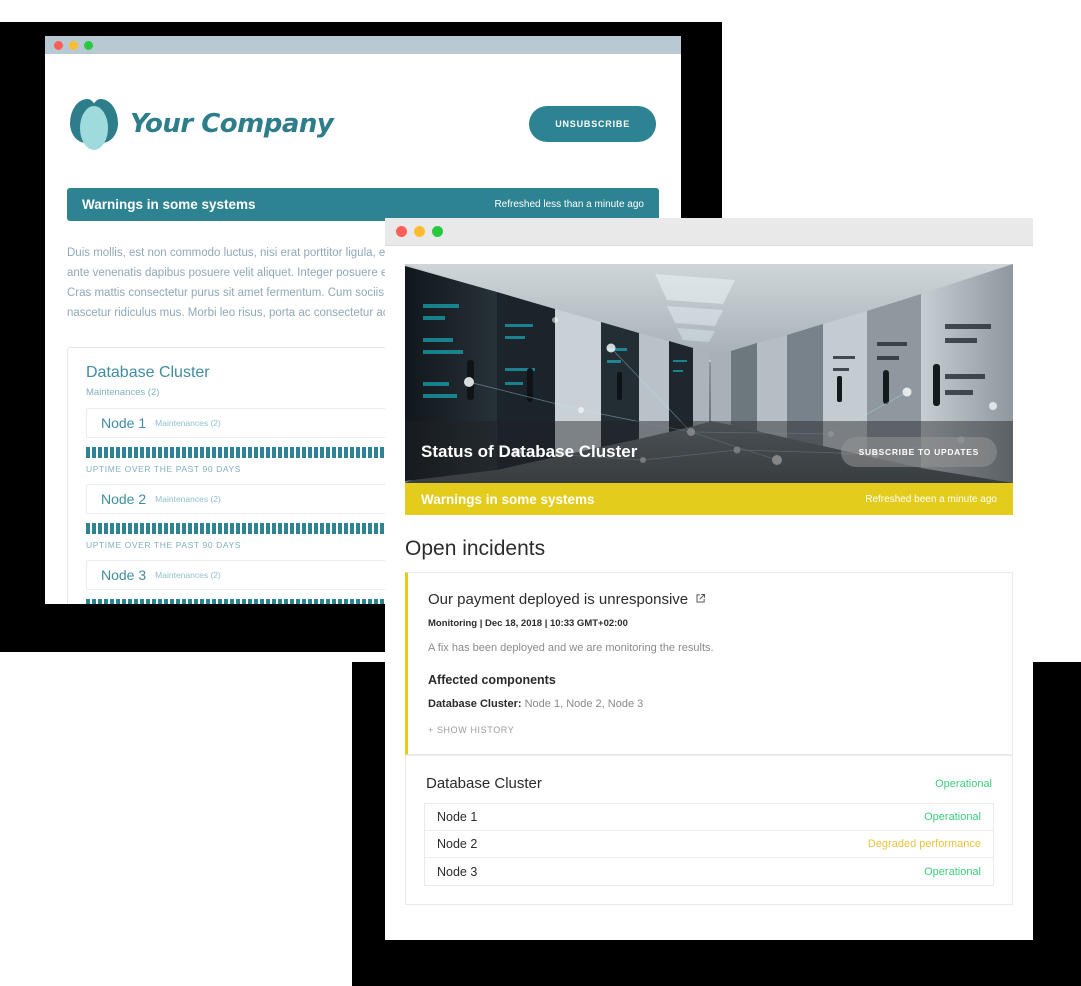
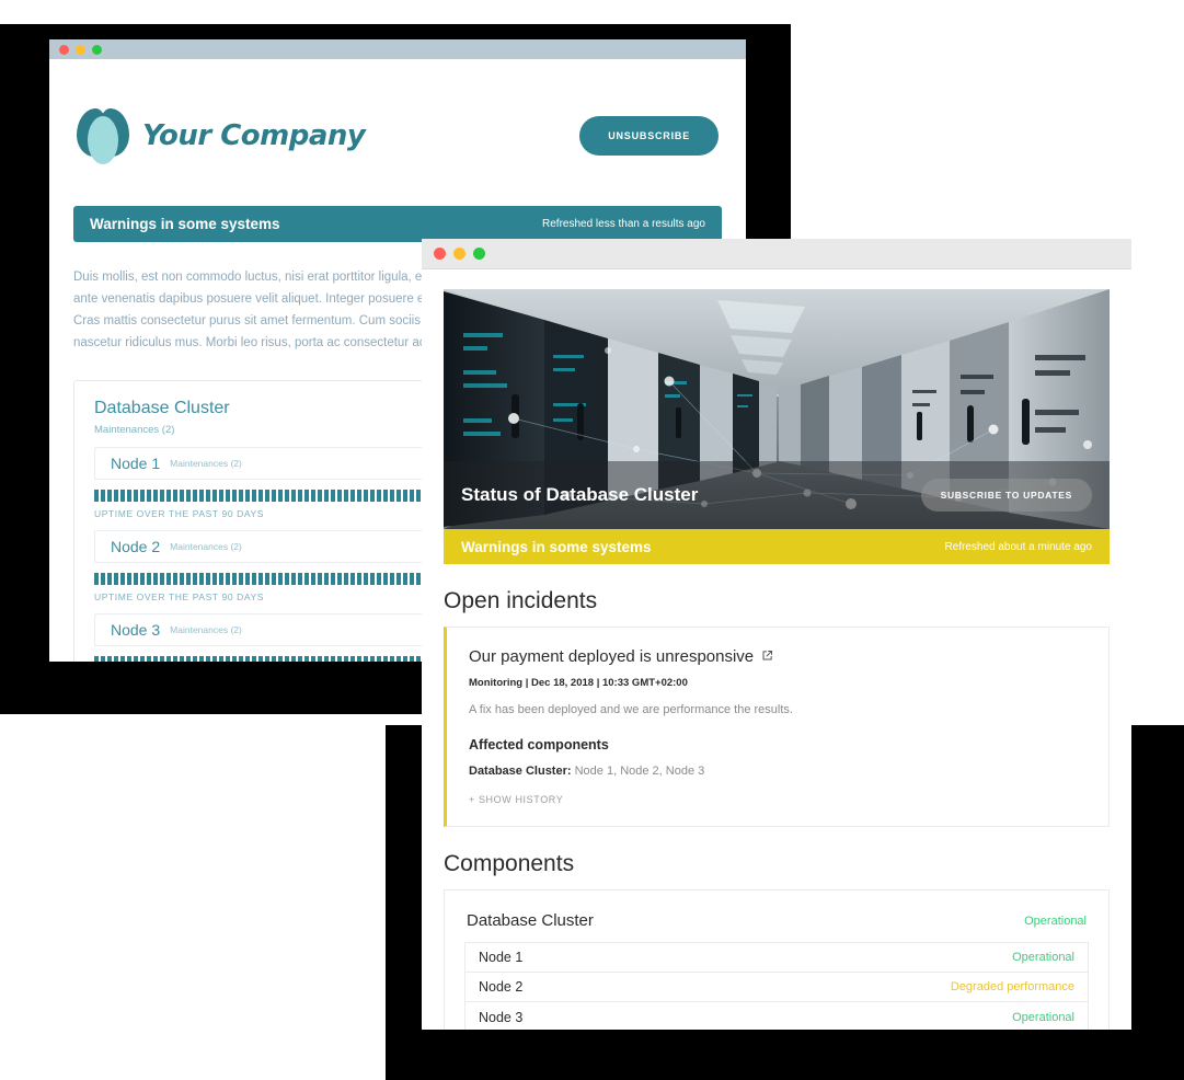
  Your Company
  UNSUBSCRIBE
  Warnings in some systems
- Refreshed less than a minute ago
+ Refreshed less than a results ago
  Database Cluster
  Maintenances (2)
  Node 1
  Maintenances (2)
  UPTIME OVER THE PAST 90 DAYS
  Node 2
  Maintenances (2)
  UPTIME OVER THE PAST 90 DAYS
  Node 3
  Maintenances (2)
  Status of Database Cluster
  SUBSCRIBE TO UPDATES
  Warnings in some systems
- Refreshed been a minute ago
+ Refreshed about a minute ago
  Open incidents
  Our payment deployed is unresponsive
  Monitoring | Dec 18, 2018 | 10:33 GMT+02:00
- A fix has been deployed and we are monitoring the results.
+ A fix has been deployed and we are performance the results.
  Affected components
  Database Cluster: Node 1, Node 2, Node 3
  + SHOW HISTORY
+ Components
  Database Cluster
  Operational
  Node 1
  Operational
  Node 2
  Degraded performance
  Node 3
  Operational
